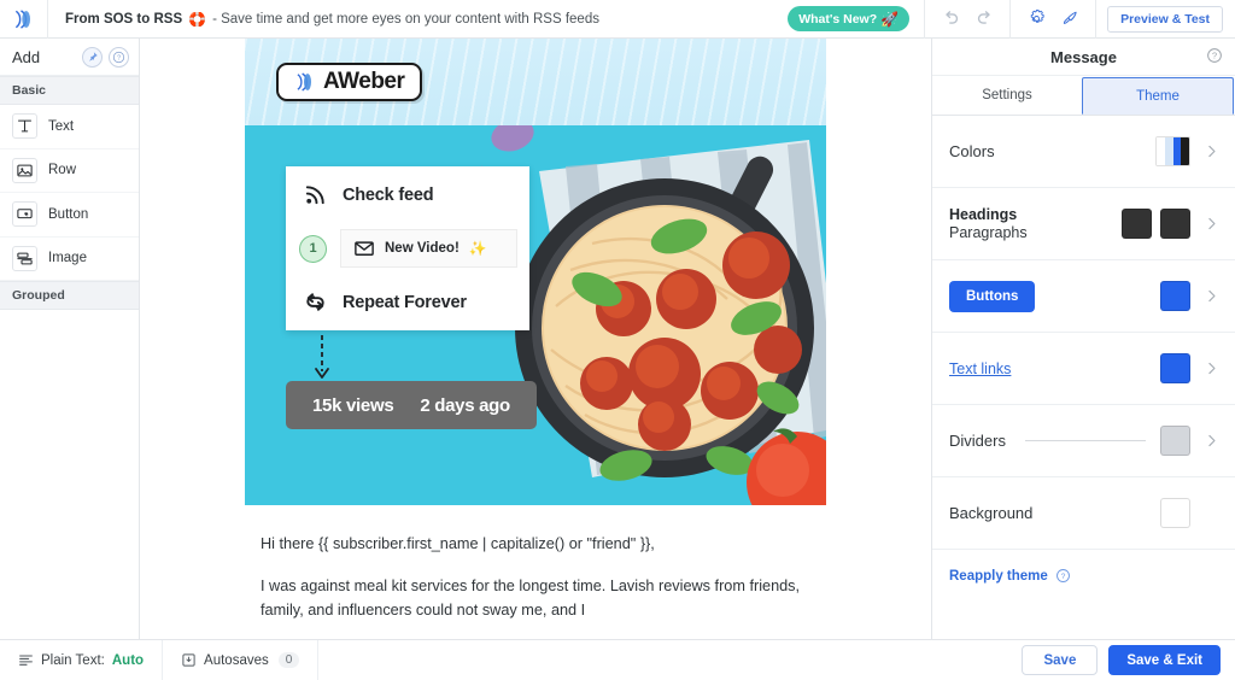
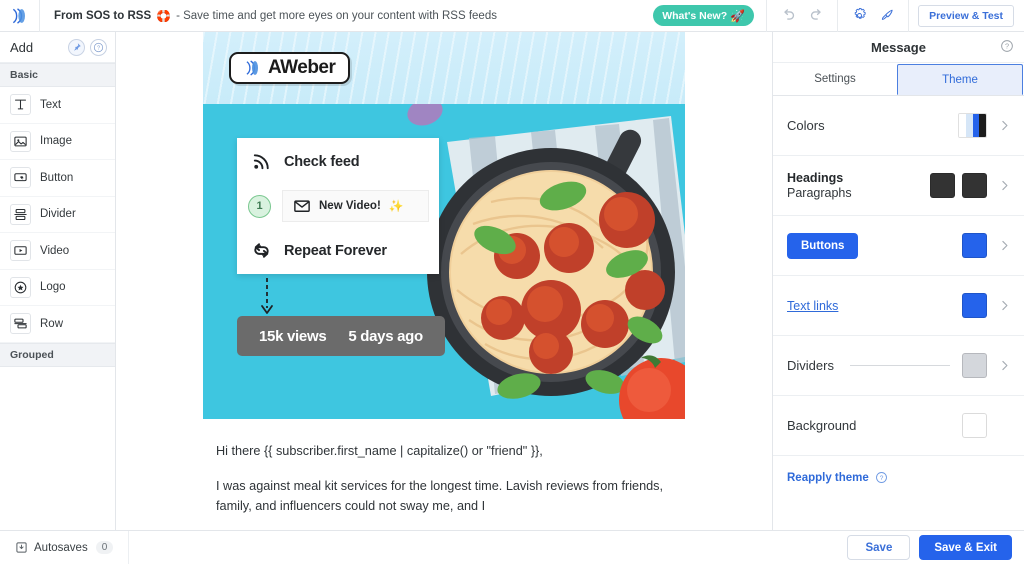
  From SOS to RSS
  🛟
  - Save time and get more eyes on your content with RSS feeds
  What's New?
  🚀
  Preview & Test
  Add
  Basic
  Text
- Row
+ Image
  Button
+ Divider
+ Video
+ Logo
- Image
+ Row
  Grouped
  AWeber
  Check feed
  1
  New Video!
  ✨
  Repeat Forever
  15k views
- 2 days ago
+ 5 days ago
  Hi there {{ subscriber.first_name | capitalize() or "friend" }},
  I was against meal kit services for the longest time. Lavish reviews from friends, family, and influencers could not sway me, and I
  Message
  ?
  Settings
  Theme
  Colors
  Headings
  Paragraphs
  Buttons
  Text links
  Dividers
  Background
  Reapply theme
- Plain Text:
- Auto
  Autosaves
  0
  Save
  Save & Exit
